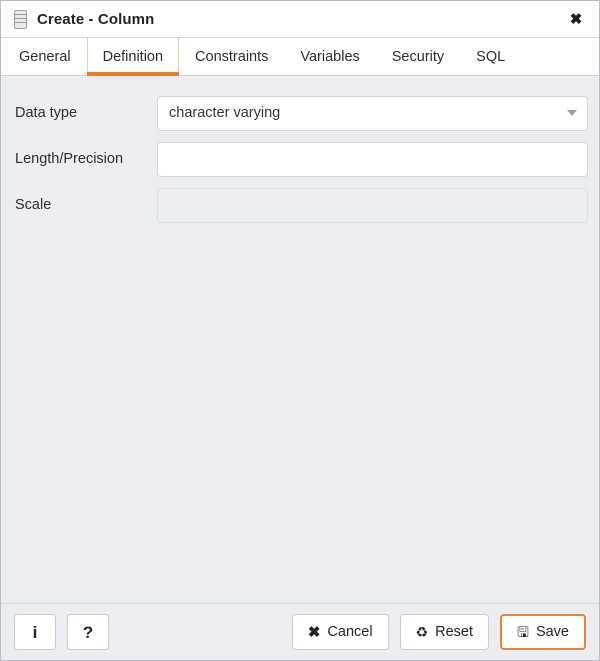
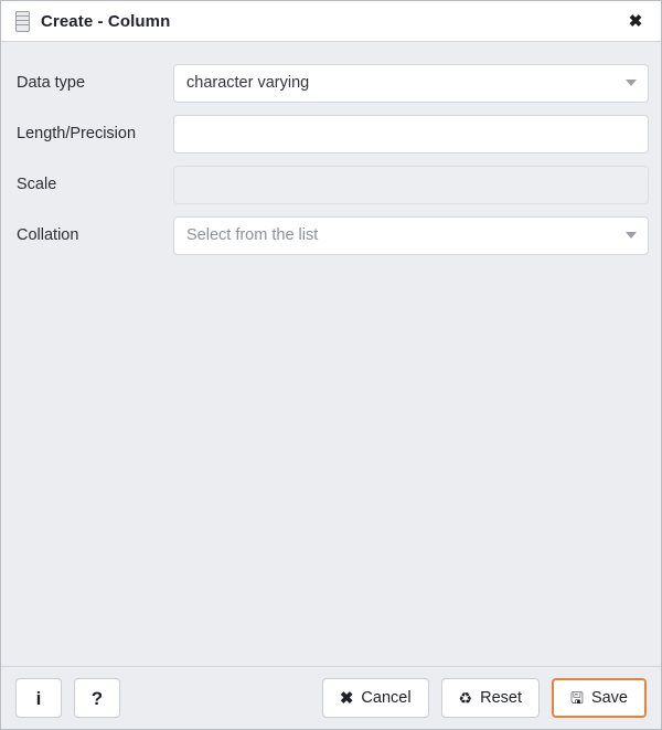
  Create - Column
  ✖
- General
- Definition
- Constraints
- Variables
- Security
- SQL
  Data type
  character varying
  Length/Precision
  Scale
+ Collation
+ Select from the list
  i
  ?
  ✖
  Cancel
  ♻
  Reset
  🖫
  Save
